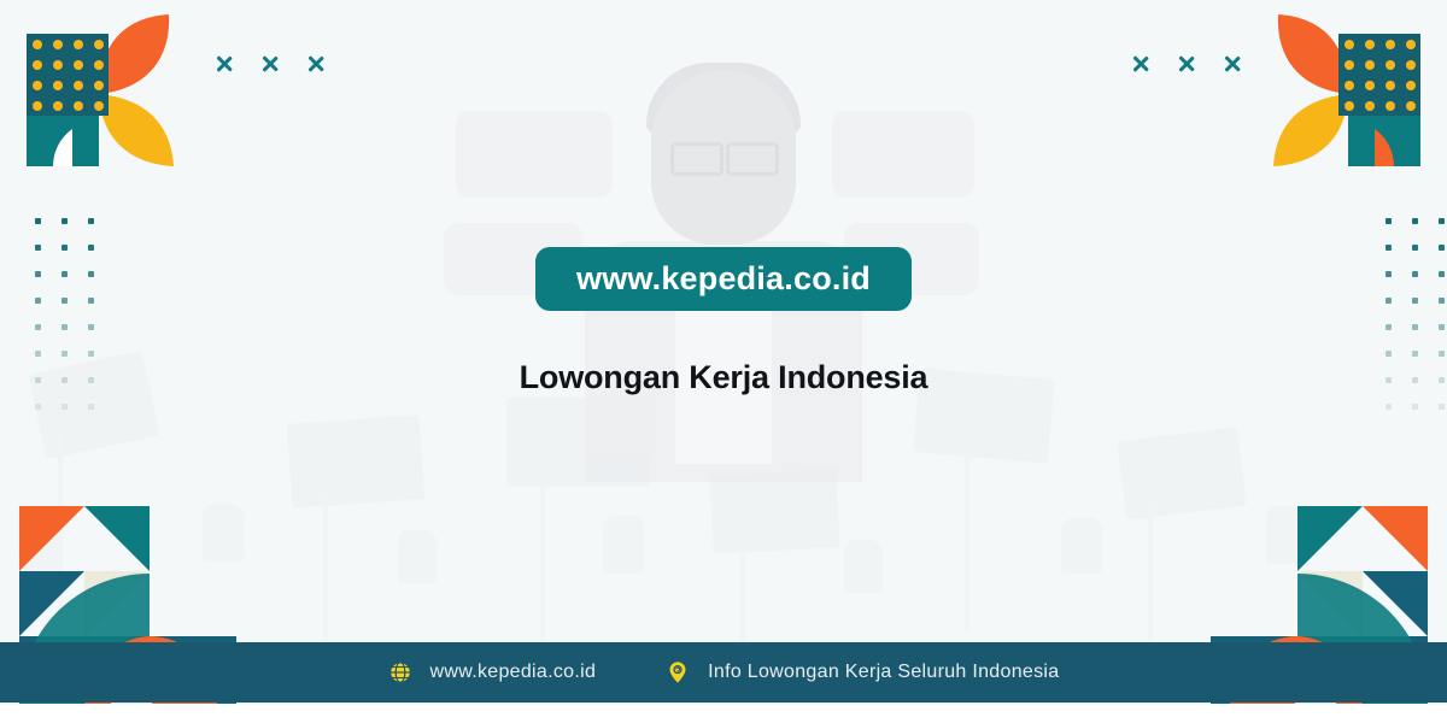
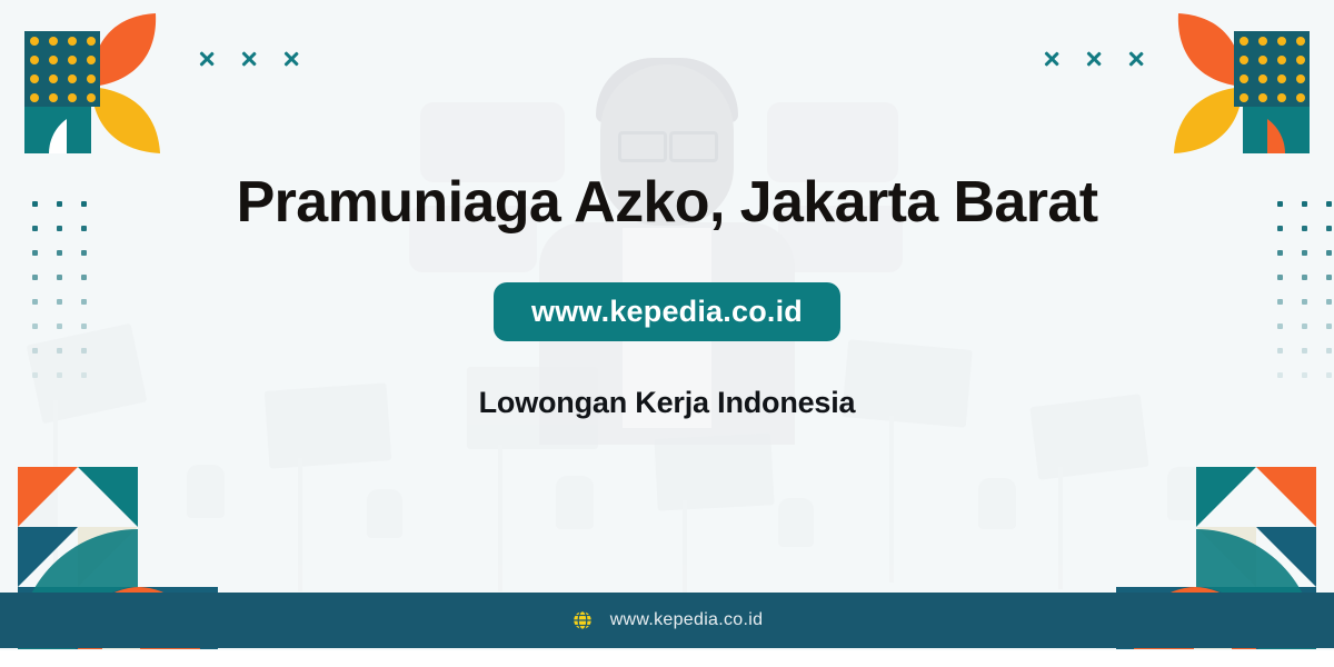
+ Pramuniaga Azko, Jakarta Barat
  www.kepedia.co.id
  Lowongan Kerja Indonesia
  www.kepedia.co.id
- Info Lowongan Kerja Seluruh Indonesia
